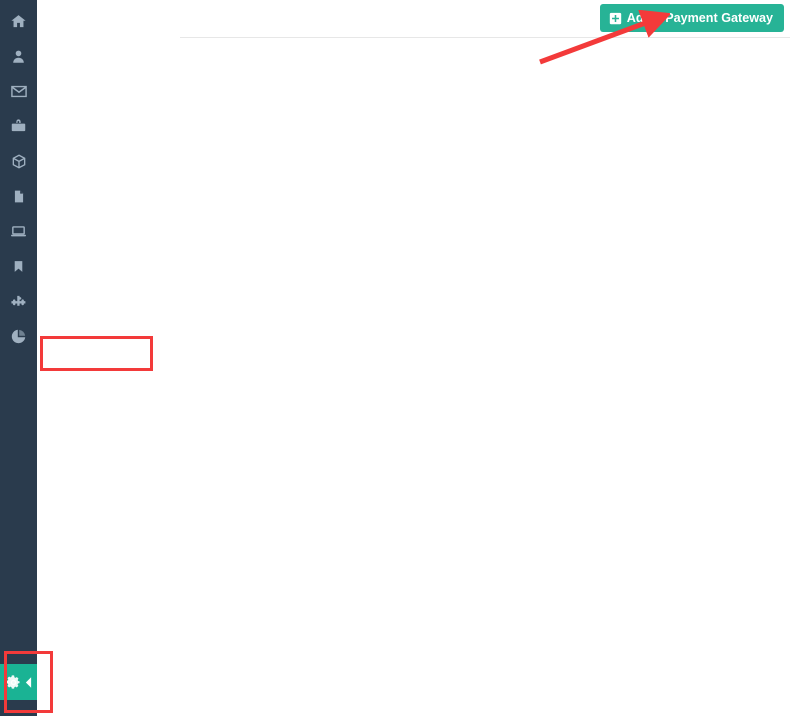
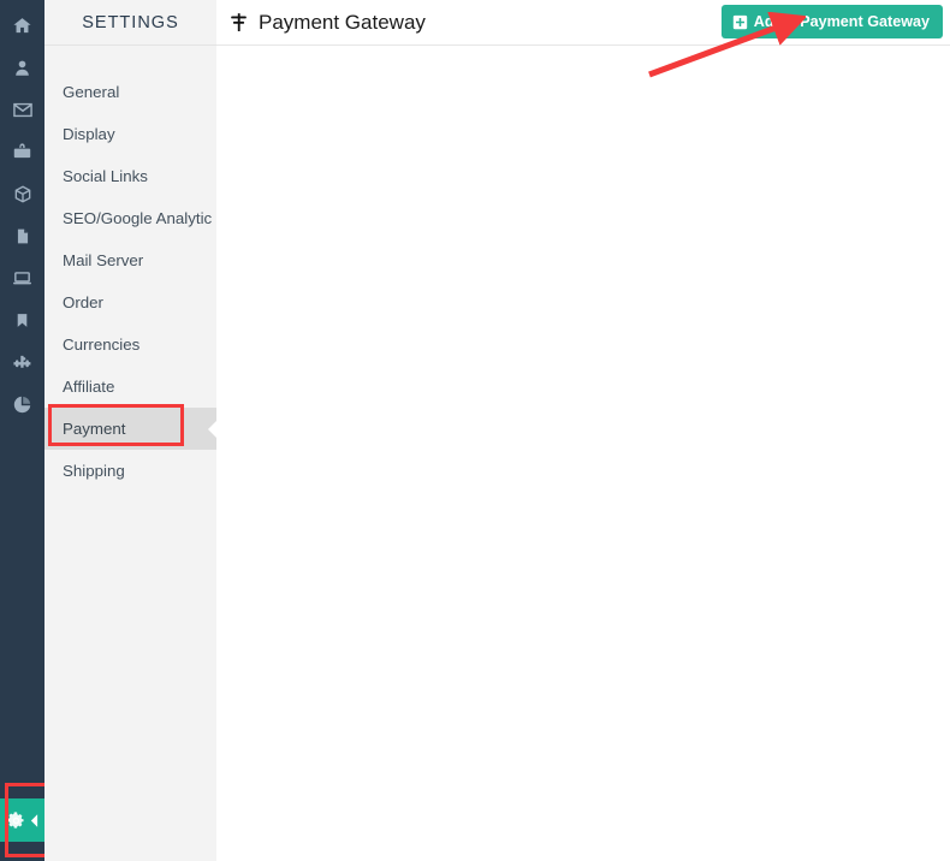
+ SETTINGS
+ General
+ Display
+ Social Links
+ SEO/Google Analytic
+ Mail Server
+ Order
+ Currencies
+ Affiliate
+ Payment
+ Shipping
+ Payment Gateway
  Add a Payment Gateway
